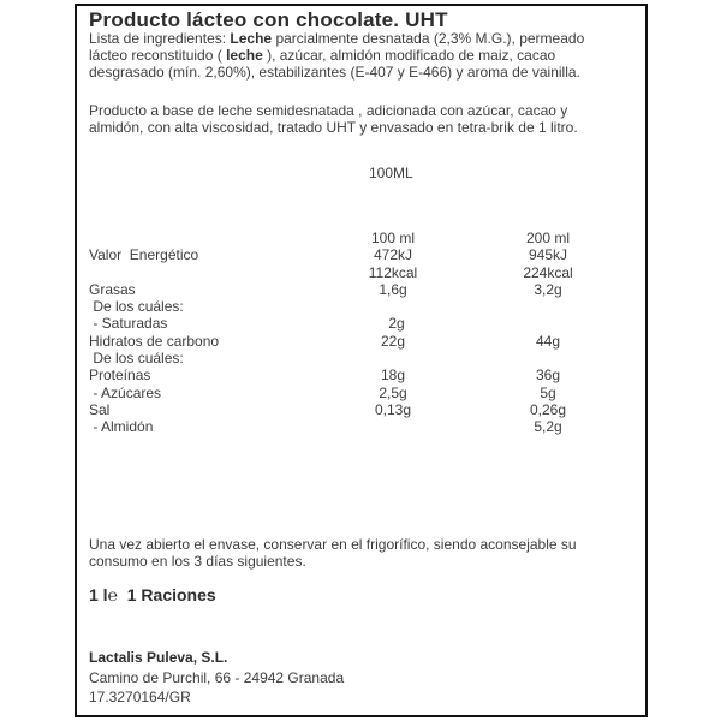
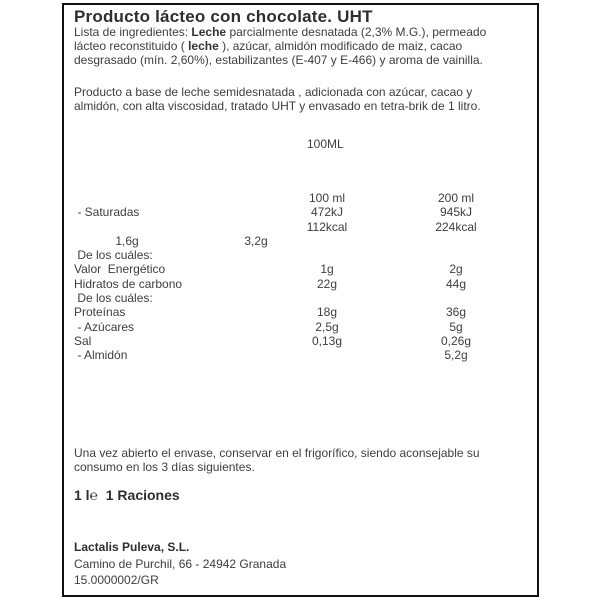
  Producto lácteo con chocolate. UHT
  Lista de ingredientes: Leche parcialmente desnatada (2,3% M.G.), permeado
  lácteo reconstituido ( leche ), azúcar, almidón modificado de maiz, cacao
  desgrasado (mín. 2,60%), estabilizantes (E-407 y E-466) y aroma de vainilla.
  Producto a base de leche semidesnatada , adicionada con azúcar, cacao y
  almidón, con alta viscosidad, tratado UHT y envasado en tetra-brik de 1 litro.
  100ML
  100 ml
  200 ml
- Valor Energético
+ - Saturadas
  472kJ
  945kJ
  112kcal
  224kcal
- Grasas
  1,6g
  3,2g
  De los cuáles:
- - Saturadas
+ Valor Energético
+ 1g
  2g
  Hidratos de carbono
  22g
  44g
  De los cuáles:
  Proteínas
  18g
  36g
  - Azúcares
  2,5g
  5g
  Sal
  0,13g
  0,26g
  - Almidón
  5,2g
  Una vez abierto el envase, conservar en el frigorífico, siendo aconsejable su
  consumo en los 3 días siguientes.
  1 l℮ 1 Raciones
  Lactalis Puleva, S.L.
  Camino de Purchil, 66 - 24942 Granada
- 17.3270164/GR
+ 15.0000002/GR
